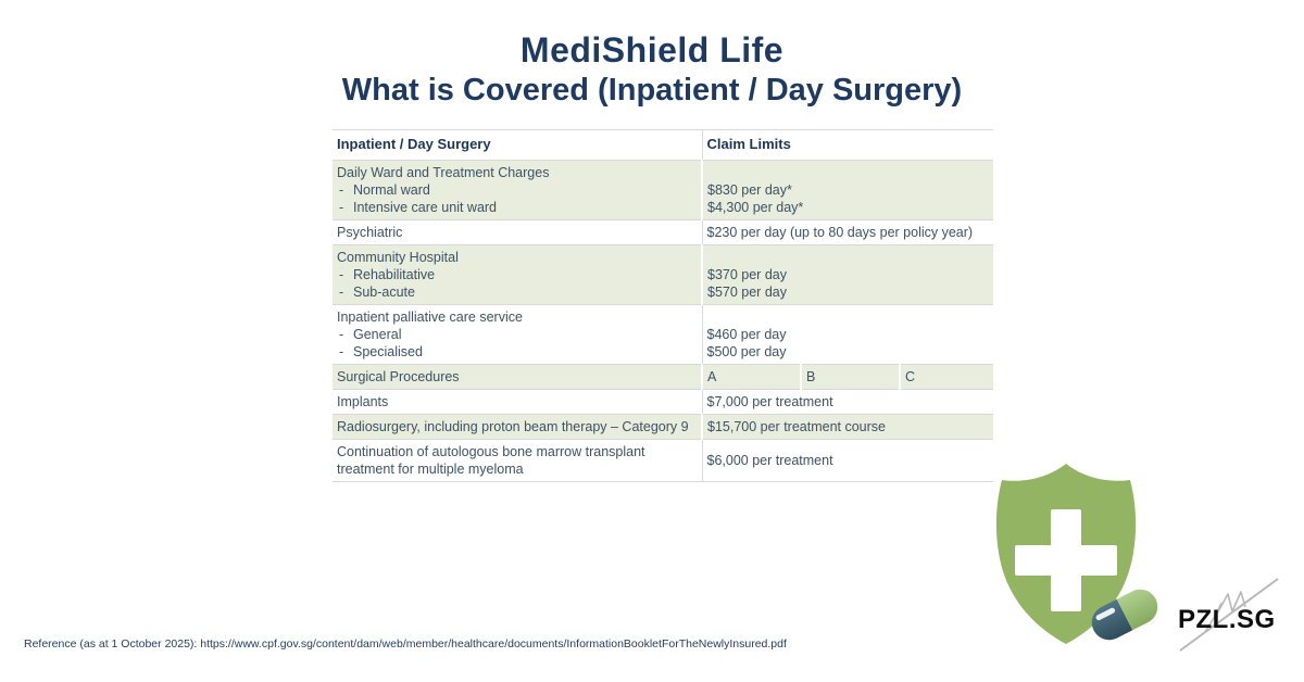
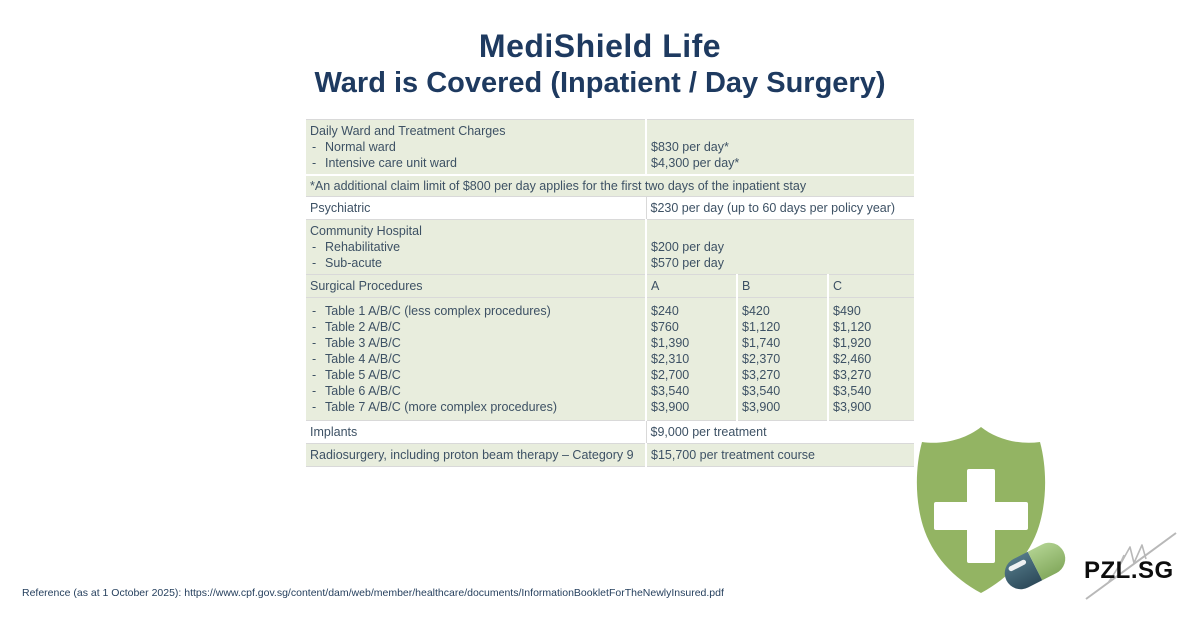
  MediShield Life
- What is Covered (Inpatient / Day Surgery)
+ Ward is Covered (Inpatient / Day Surgery)
- Inpatient / Day Surgery	Claim Limits
  Daily Ward and Treatment Charges - Normal ward - Intensive care unit ward	$830 per day* $4,300 per day*
+ *An additional claim limit of $800 per day applies for the first two days of the inpatient stay
- Psychiatric	$230 per day (up to 80 days per policy year)
+ Psychiatric	$230 per day (up to 60 days per policy year)
- Community Hospital - Rehabilitative - Sub-acute	$370 per day $570 per day
+ Community Hospital - Rehabilitative - Sub-acute	$200 per day $570 per day
- Inpatient palliative care service - General - Specialised	$460 per day $500 per day
  Surgical Procedures	A	B	C
+ - Table 1 A/B/C (less complex procedures) - Table 2 A/B/C - Table 3 A/B/C - Table 4 A/B/C - Table 5 A/B/C - Table 6 A/B/C - Table 7 A/B/C (more complex procedures)	$240 $760 $1,390 $2,310 $2,700 $3,540 $3,900	$420 $1,120 $1,740 $2,370 $3,270 $3,540 $3,900	$490 $1,120 $1,920 $2,460 $3,270 $3,540 $3,900
- Implants	$7,000 per treatment
+ Implants	$9,000 per treatment
  Radiosurgery, including proton beam therapy – Category 9	$15,700 per treatment course
- Continuation of autologous bone marrow transplant treatment for multiple myeloma	$6,000 per treatment
  PZL.SG
  Reference (as at 1 October 2025): https://www.cpf.gov.sg/content/dam/web/member/healthcare/documents/InformationBookletForTheNewlyInsured.pdf
